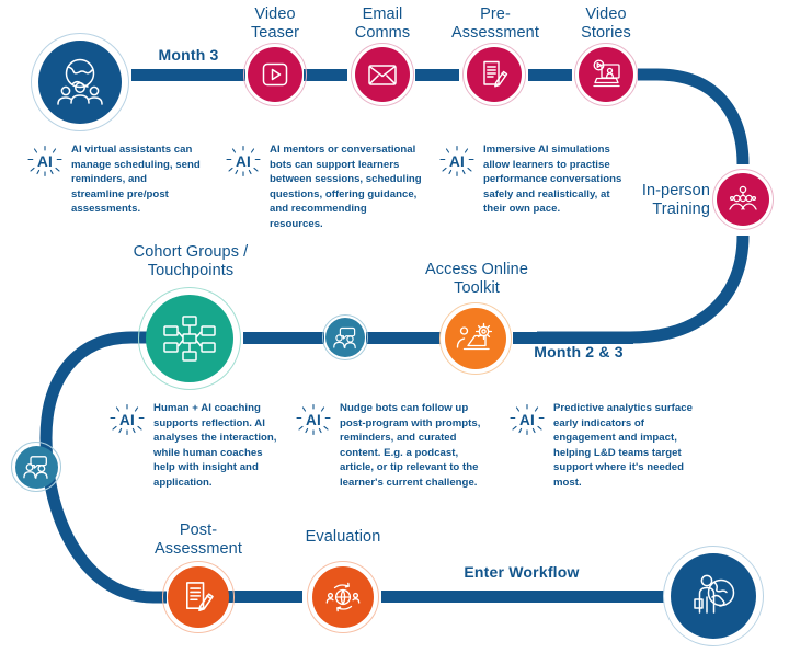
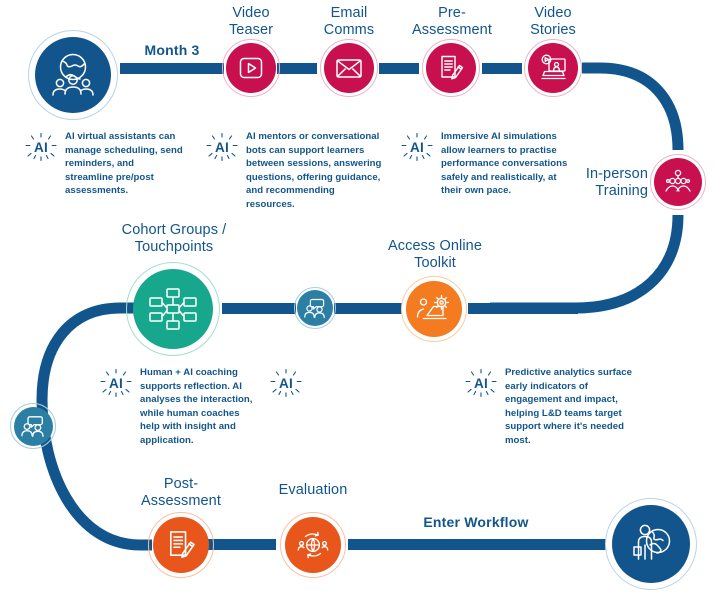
  Video
  Teaser
  Email
  Comms
  Pre-
  Assessment
  Video
  Stories
  In-person
  Training
  Cohort Groups /
  Touchpoints
  Access Online
  Toolkit
  Post-
  Assessment
  Evaluation
  Month 3
- Month 2 & 3
  Enter Workflow
  AI
  AI virtual assistants can manage scheduling, send reminders, and streamline pre/post assessments.
  AI
- AI mentors or conversational bots can support learners between sessions, scheduling questions, offering guidance, and recommending resources.
+ AI mentors or conversational bots can support learners between sessions, answering questions, offering guidance, and recommending resources.
  AI
  Immersive AI simulations allow learners to practise performance conversations safely and realistically, at their own pace.
  AI
  Human + AI coaching supports reflection. AI analyses the interaction, while human coaches help with insight and application.
  AI
- Nudge bots can follow up post-program with prompts, reminders, and curated content. E.g. a podcast, article, or tip relevant to the learner's current challenge.
  AI
  Predictive analytics surface early indicators of engagement and impact, helping L&D teams target support where it's needed most.
